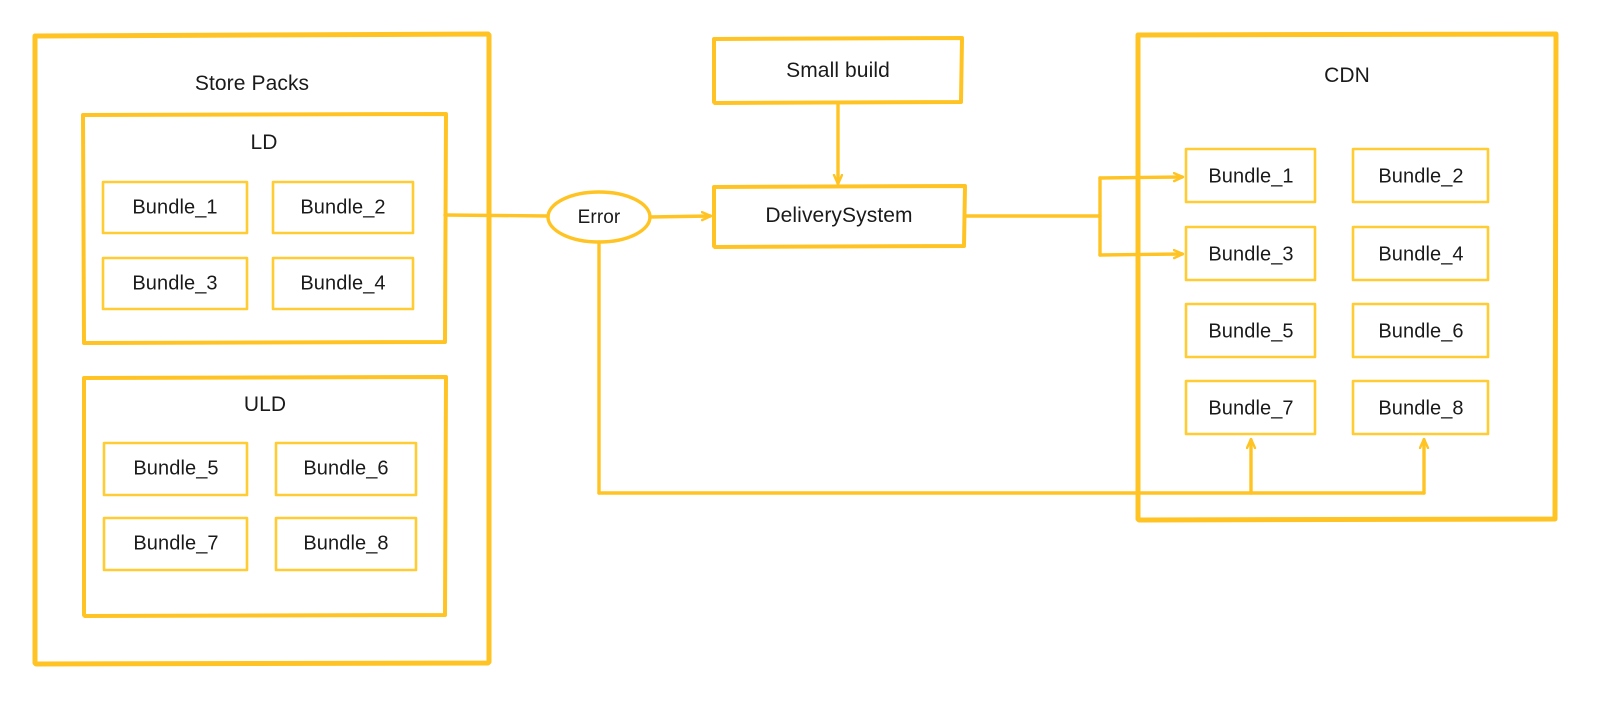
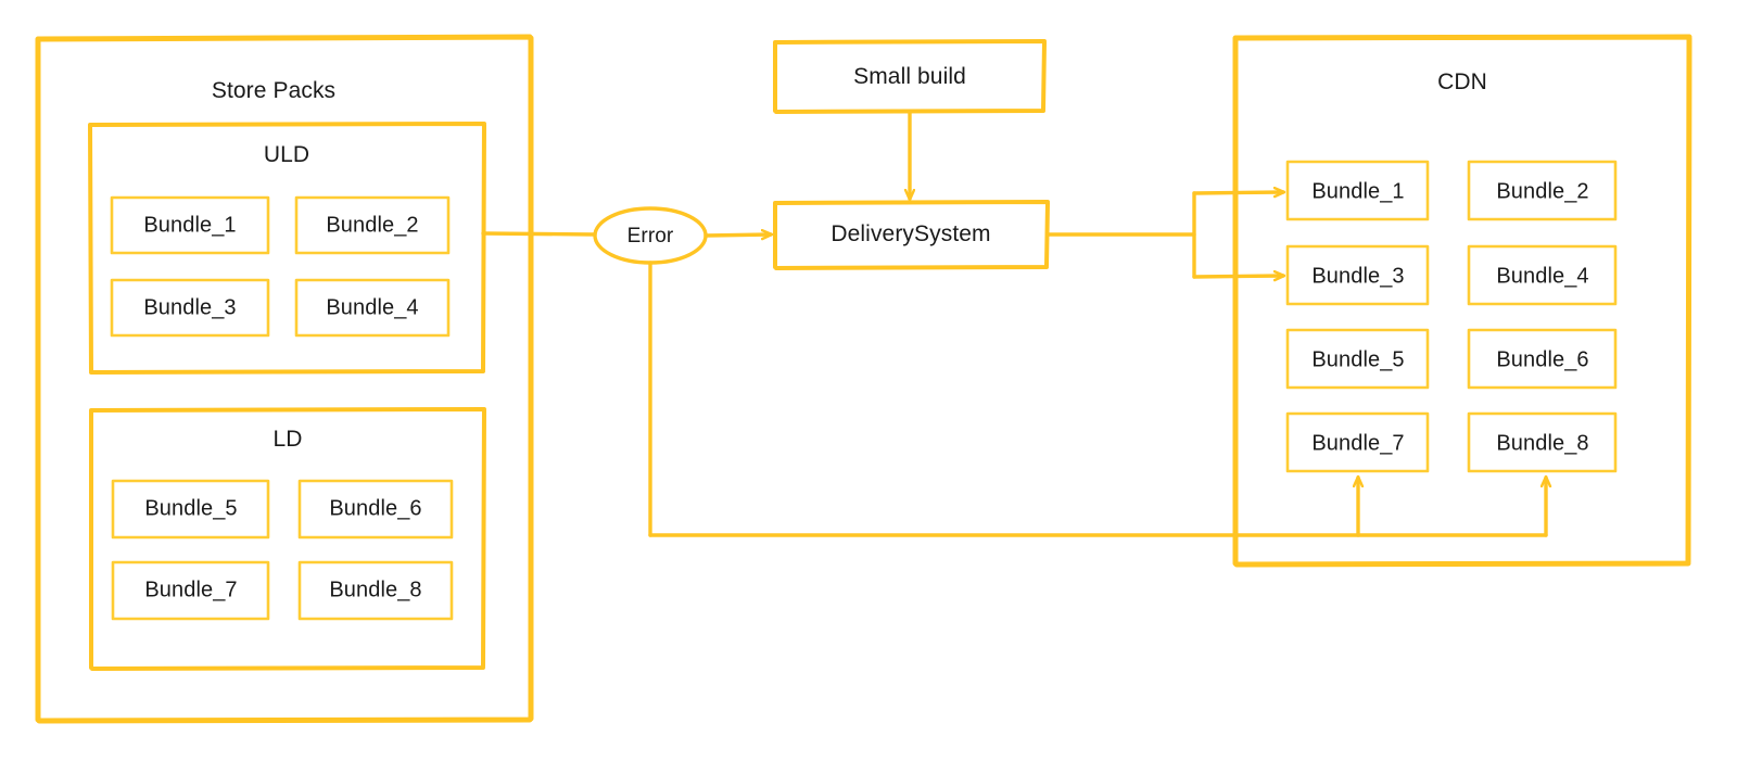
  Store Packs
- LD
+ ULD
  Bundle_1
  Bundle_2
  Bundle_3
  Bundle_4
- ULD
+ LD
  Bundle_5
  Bundle_6
  Bundle_7
  Bundle_8
  Error
  Small build
  DeliverySystem
  CDN
  Bundle_1
  Bundle_2
  Bundle_3
  Bundle_4
  Bundle_5
  Bundle_6
  Bundle_7
  Bundle_8
